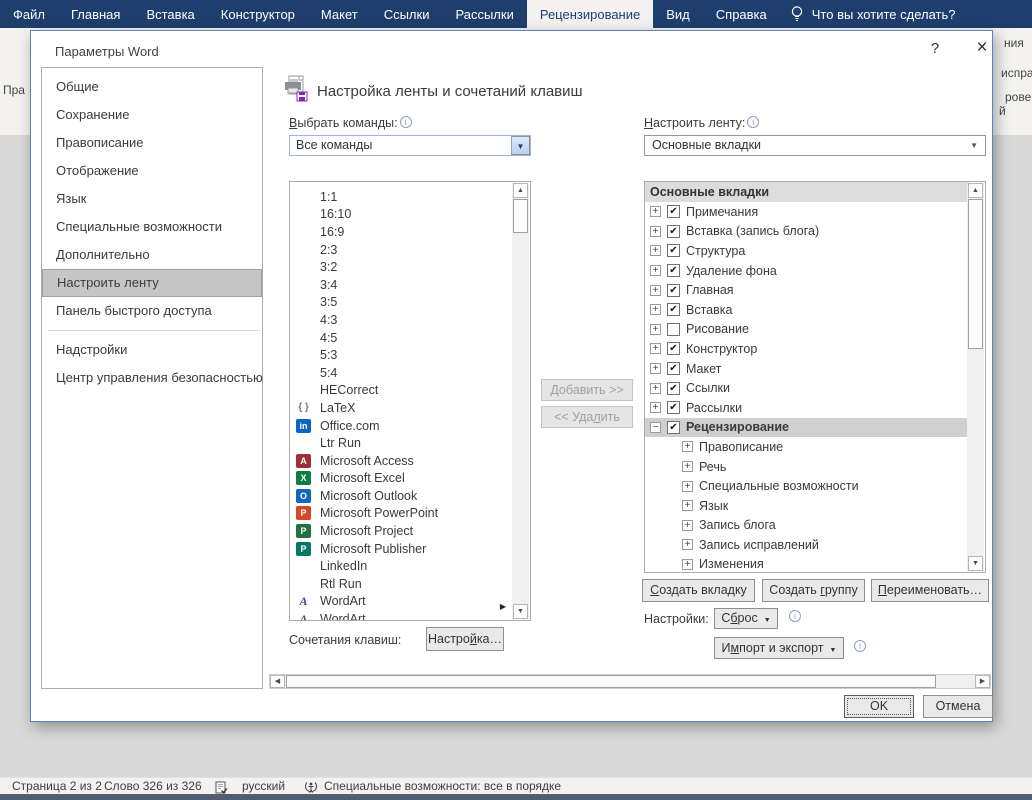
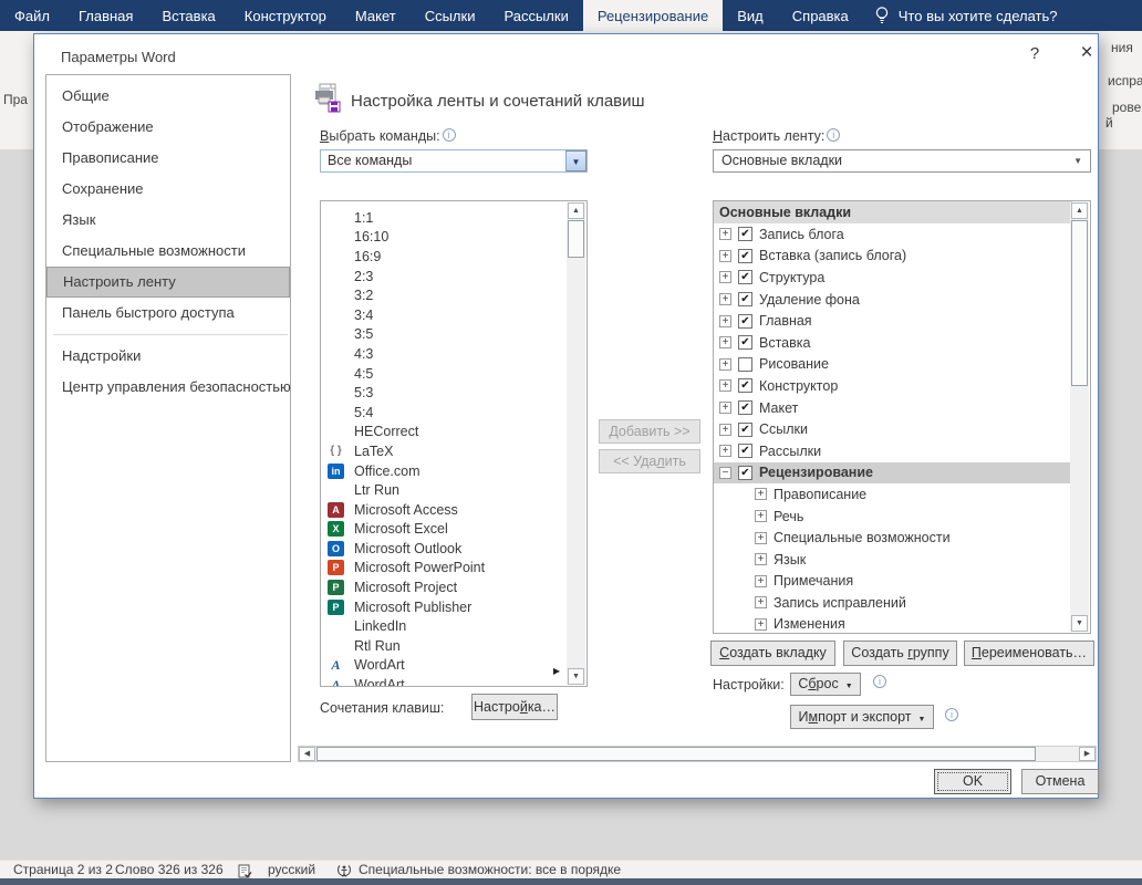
  Файл
  Главная
  Вставка
  Конструктор
  Макет
  Ссылки
  Рассылки
  Рецензирование
  Вид
  Справка
  Что вы хотите сделать?
  Пра
  ния
  испра
  рове
  й
  Параметры Word
  ?
  ×
  Общие
- Сохранение
+ Отображение
  Правописание
- Отображение
+ Сохранение
  Язык
  Специальные возможности
- Дополнительно
  Настроить ленту
  Панель быстрого доступа
  Надстройки
  Центр управления безопасностью
  Настройка ленты и сочетаний клавиш
  Выбрать команды:
  Все команды
  Настроить ленту:
  Основные вкладки
  1:1
  16:10
  16:9
  2:3
  3:2
  3:4
  3:5
  4:3
  4:5
  5:3
  5:4
  HECorrect
  { }
  LaTeX
  in
  Office.com
  Ltr Run
  A
  Microsoft Access
  X
  Microsoft Excel
  O
  Microsoft Outlook
  P
  Microsoft PowerPoint
  P
  Microsoft Project
  P
  Microsoft Publisher
  LinkedIn
  Rtl Run
  A
  WordArt
  A
  WordArt
  Добавить >>
  << Удалить
  Основные вкладки
- Примечания
+ Запись блога
  Вставка (запись блога)
  Структура
  Удаление фона
  Главная
  Вставка
  Рисование
  Конструктор
  Макет
  Ссылки
  Рассылки
  Рецензирование
  Правописание
  Речь
  Специальные возможности
  Язык
- Запись блога
+ Примечания
  Запись исправлений
  Изменения
  Сочетания клавиш:
  Настройка…
  Создать вкладку
  Создать группу
  Переименовать…
  Настройки:
  Сброс
  Импорт и экспорт
  OK
  Отмена
  Страница 2 из 2
  Слово 326 из 326
  русский
  Специальные возможности: все в порядке
